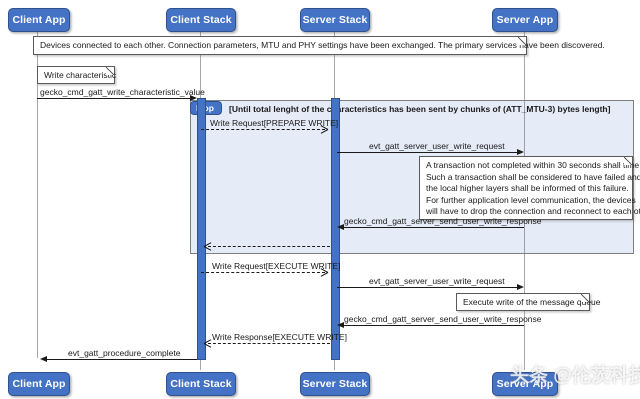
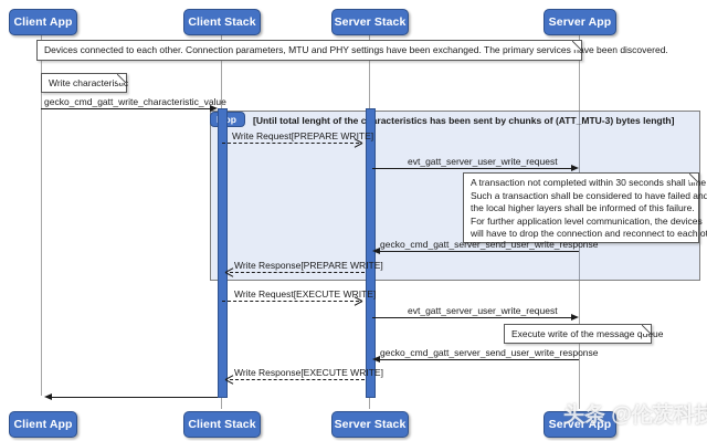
  [Until total lenght of the cracteristics has been sent by chunks of (ATT_MTU-3) bytes length]
  Client App
  Client Stack
  Server Stack
  Server App
  Client App
  Client Stack
  Server Stack
  Server App
  Devices connected to each other. Connection parameters, MTU and PHY settings have been exchanged. The primary services have been discovered.
  Write characteristic
  gecko_cmd_gatt_write_characteristic_value
  Write Request[PREPARE WRITE]
  evt_gatt_server_user_write_request
  A transaction not completed within 30 seconds shall time
  Such a transaction shall be considered to have failed and
  the local higher layers shall be informed of this failure.
  For further application level communication, the devices
  will have to drop the connection and reconnect to each o
  gecko_cmd_gatt_server_send_user_write_response
+ Write Response[PREPARE WRITE]
  Write Request[EXECUTE WRITE]
  evt_gatt_server_user_write_request
  Execute write of the message queue
  gecko_cmd_gatt_server_send_user_write_response
  Write Response[EXECUTE WRITE]
- evt_gatt_procedure_complete
  头条 @伦茨科技
